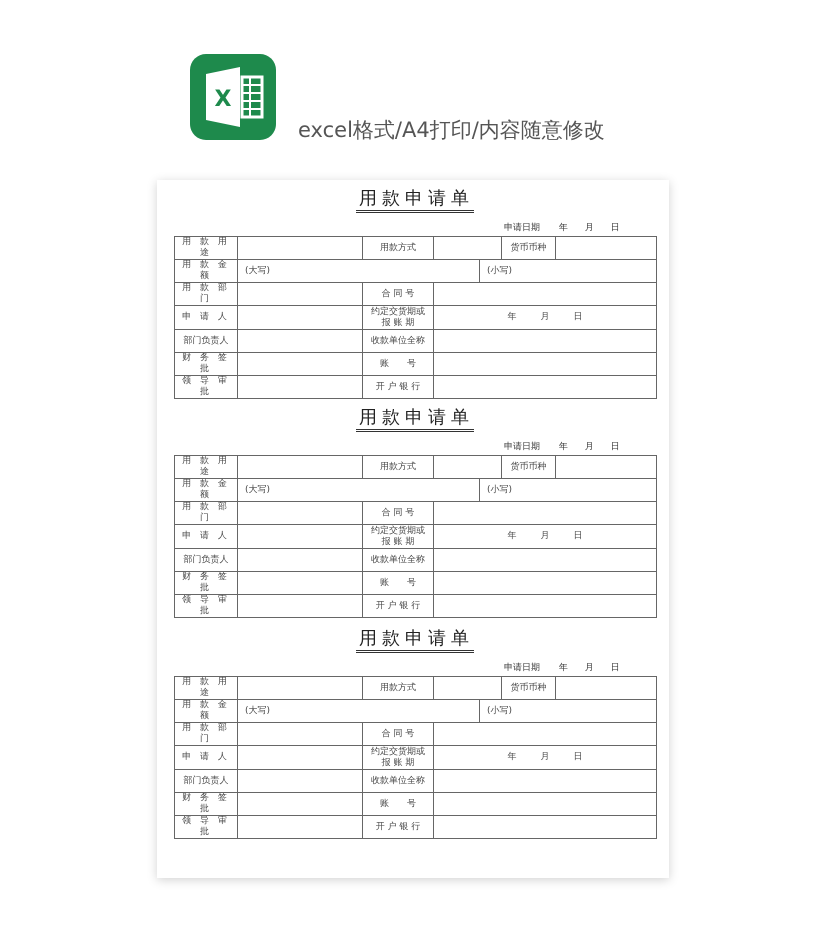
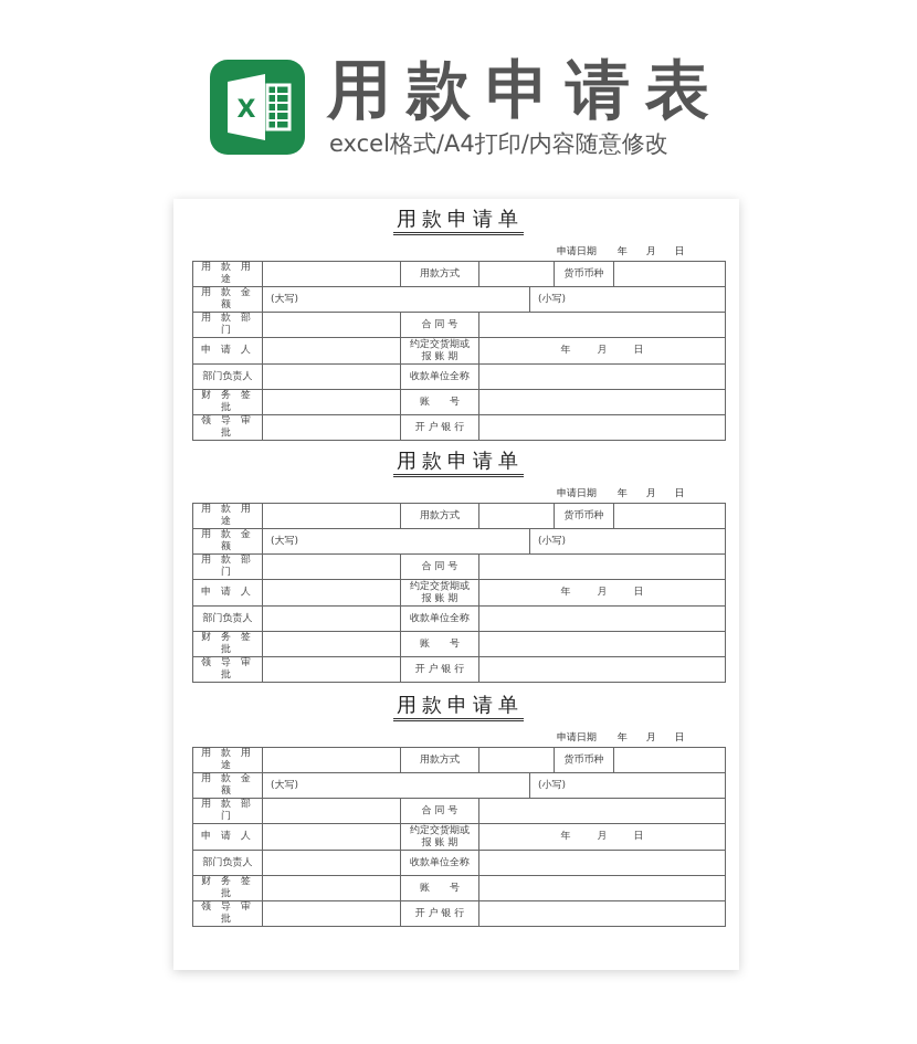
  X
+ 用款申请表
  excel格式/A4打印/内容随意修改
  用款申请单
  申请日期 年 月 日
  用 款 用 途		用款方式		货币币种
  用 款 金 额	(大写)	(小写)
  用 款 部 门		合 同 号
  申 请 人		约定交货期或报 账 期	年 月 日
  部门负责人		收款单位全称
  财 务 签 批		账 号
  领 导 审 批		开 户 银 行
  用款申请单
  申请日期 年 月 日
  用 款 用 途		用款方式		货币币种
  用 款 金 额	(大写)	(小写)
  用 款 部 门		合 同 号
  申 请 人		约定交货期或报 账 期	年 月 日
  部门负责人		收款单位全称
  财 务 签 批		账 号
  领 导 审 批		开 户 银 行
  用款申请单
  申请日期 年 月 日
  用 款 用 途		用款方式		货币币种
  用 款 金 额	(大写)	(小写)
  用 款 部 门		合 同 号
  申 请 人		约定交货期或报 账 期	年 月 日
  部门负责人		收款单位全称
  财 务 签 批		账 号
  领 导 审 批		开 户 银 行
